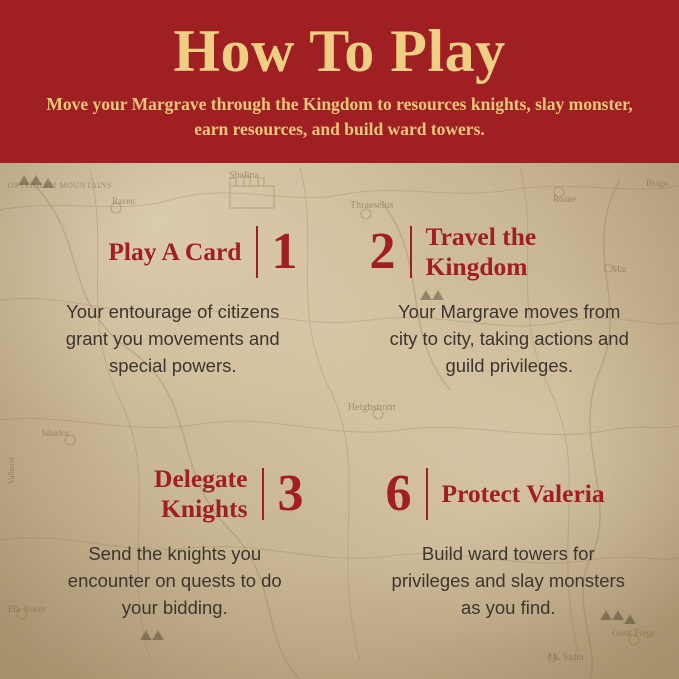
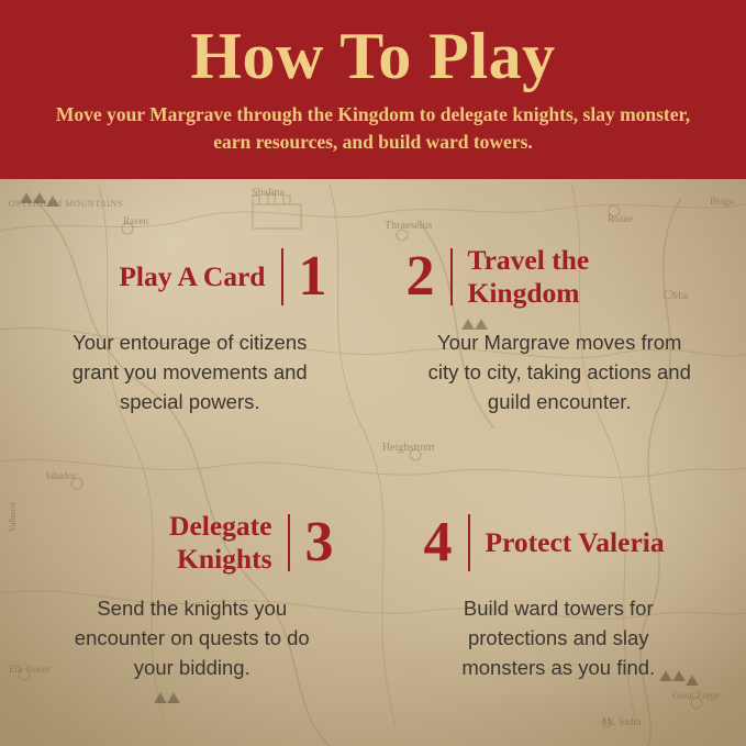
  How To Play
- Move your Margrave through the Kingdom to resources knights, slay monster, earn resources, and build ward towers.
+ Move your Margrave through the Kingdom to delegate knights, slay monster, earn resources, and build ward towers.
  Play A Card
  1
  Your entourage of citizens grant you movements and special powers.
  2
  Travel the Kingdom
- Your Margrave moves from city to city, taking actions and guild privileges.
+ Your Margrave moves from city to city, taking actions and guild encounter.
  Delegate Knights
  3
  Send the knights you encounter on quests to do your bidding.
- 6
+ 4
  Protect Valeria
- Build ward towers for privileges and slay monsters as you find.
+ Build ward towers for protections and slay monsters as you find.
